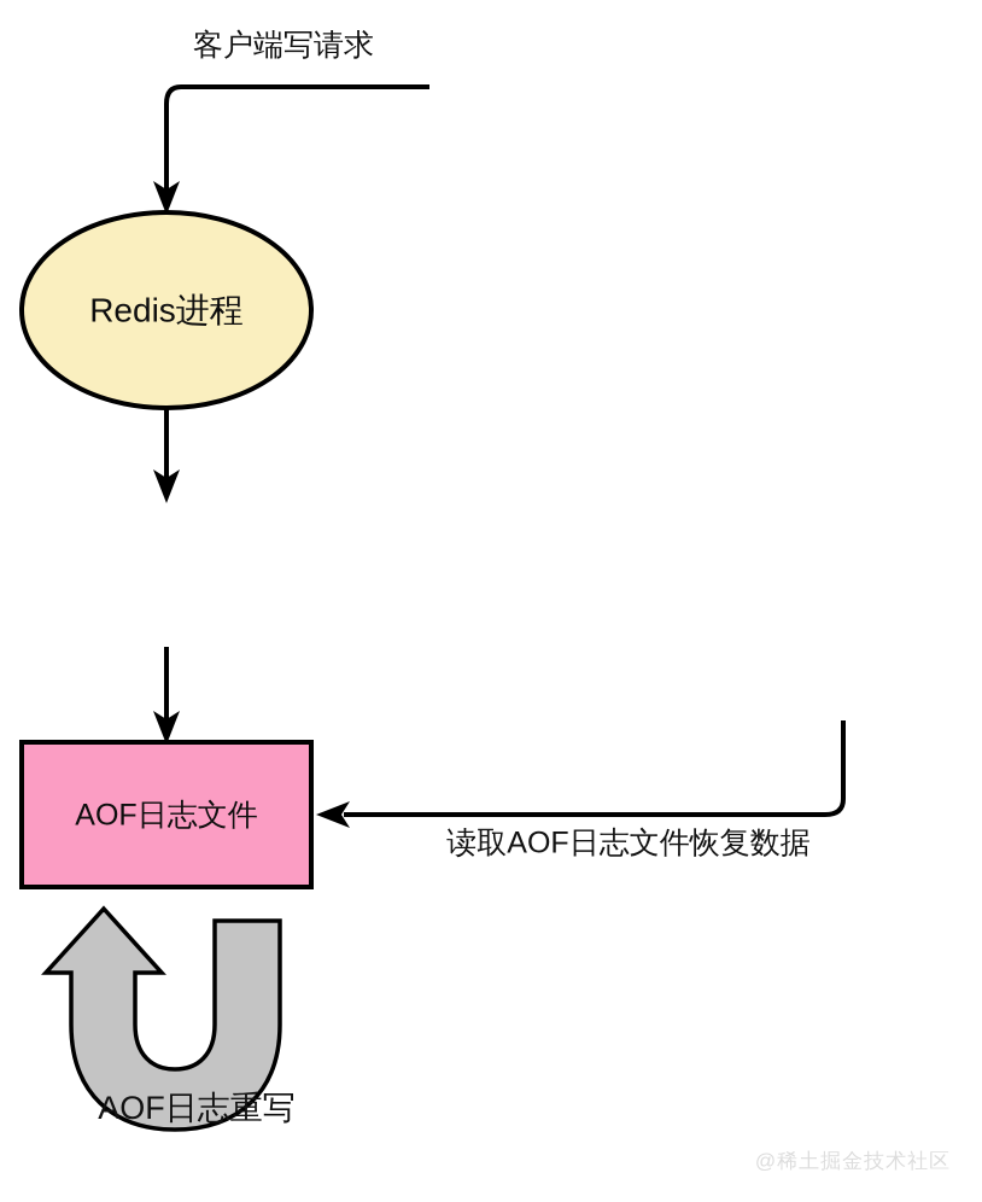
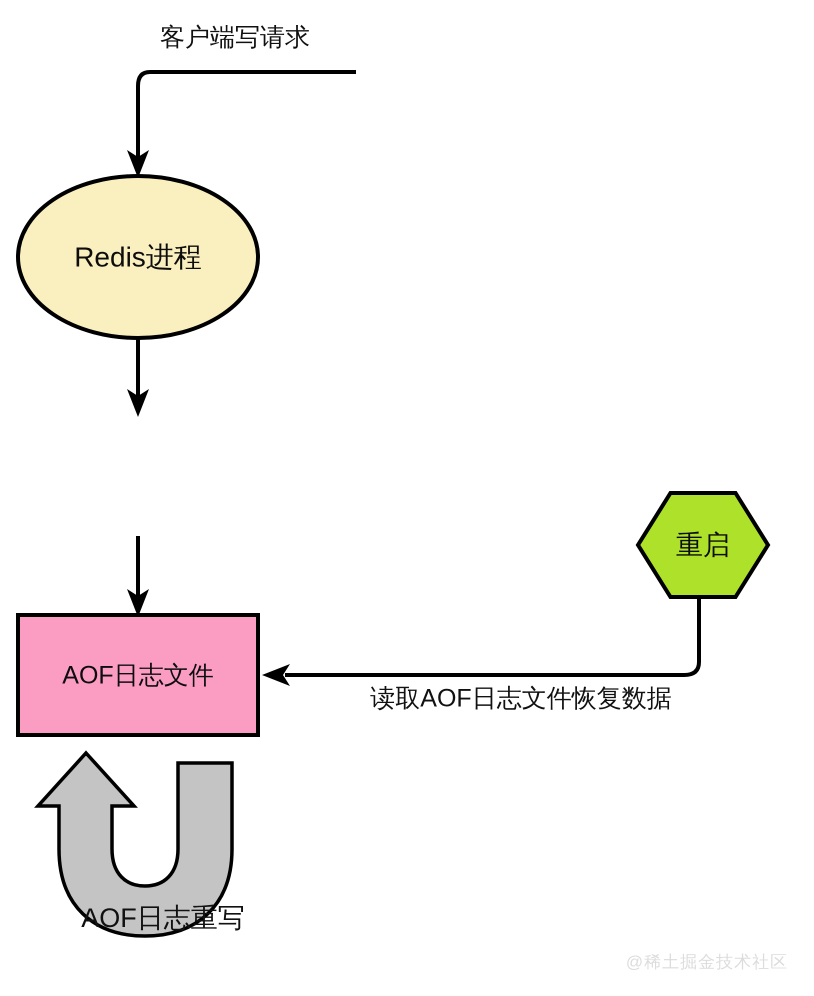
  Redis进程
  AOF日志文件
+ 重启
  读取AOF日志文件恢复数据
  AOF日志重写
  客户端写请求
  @稀土掘金技术社区
